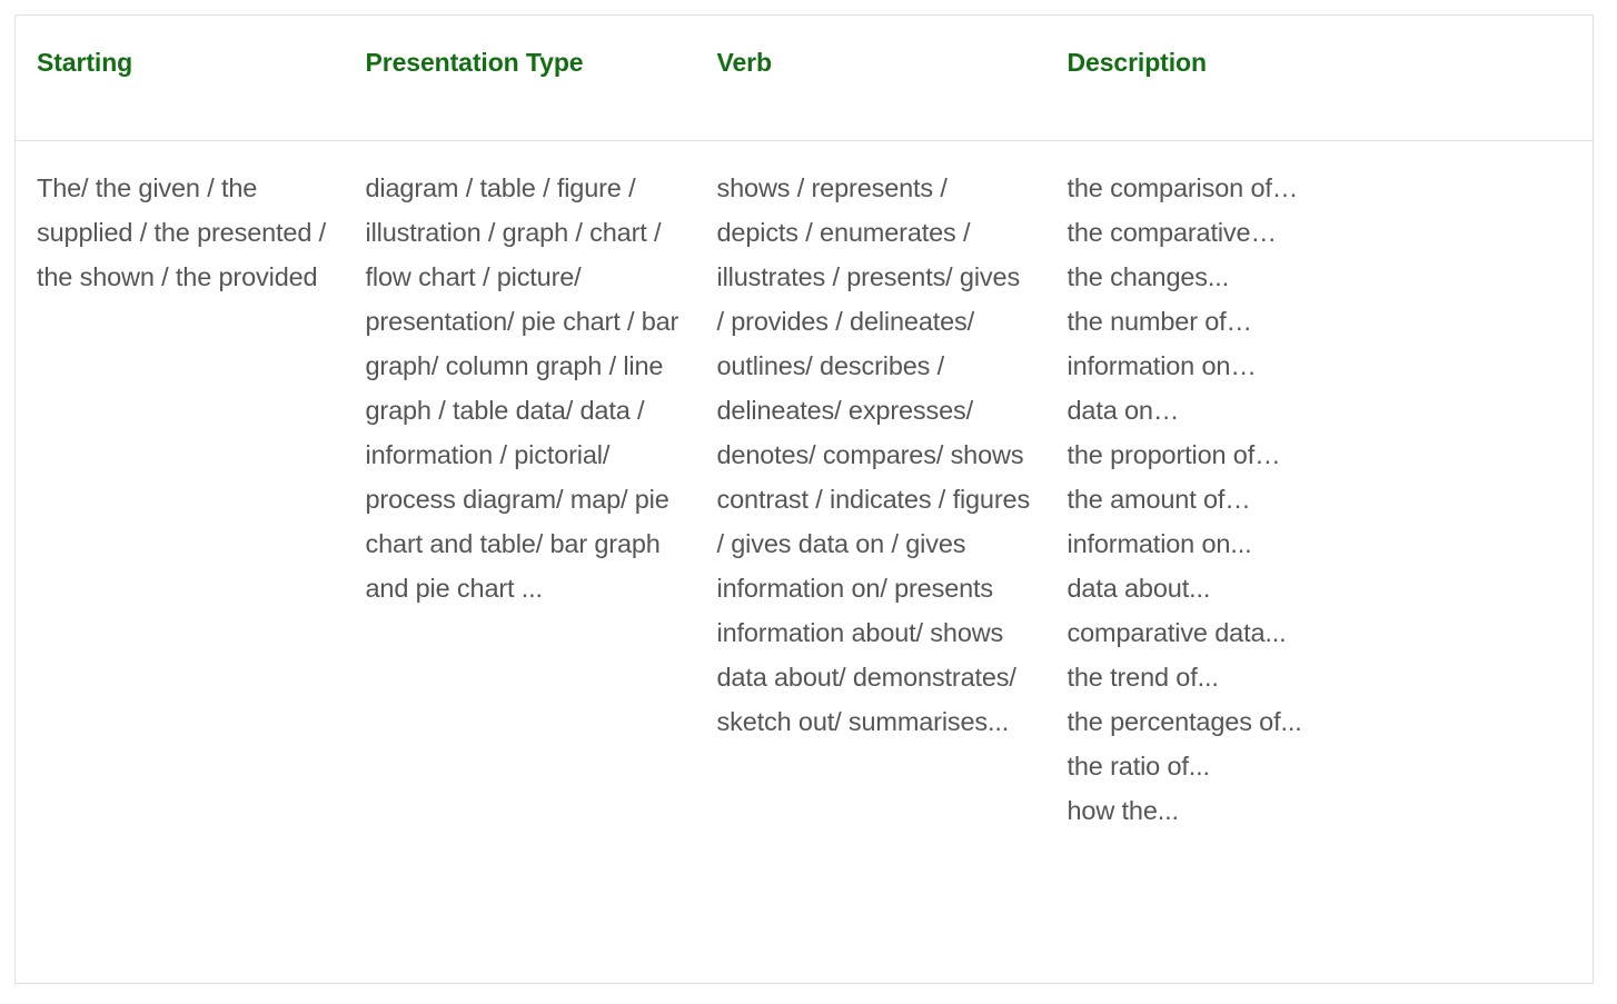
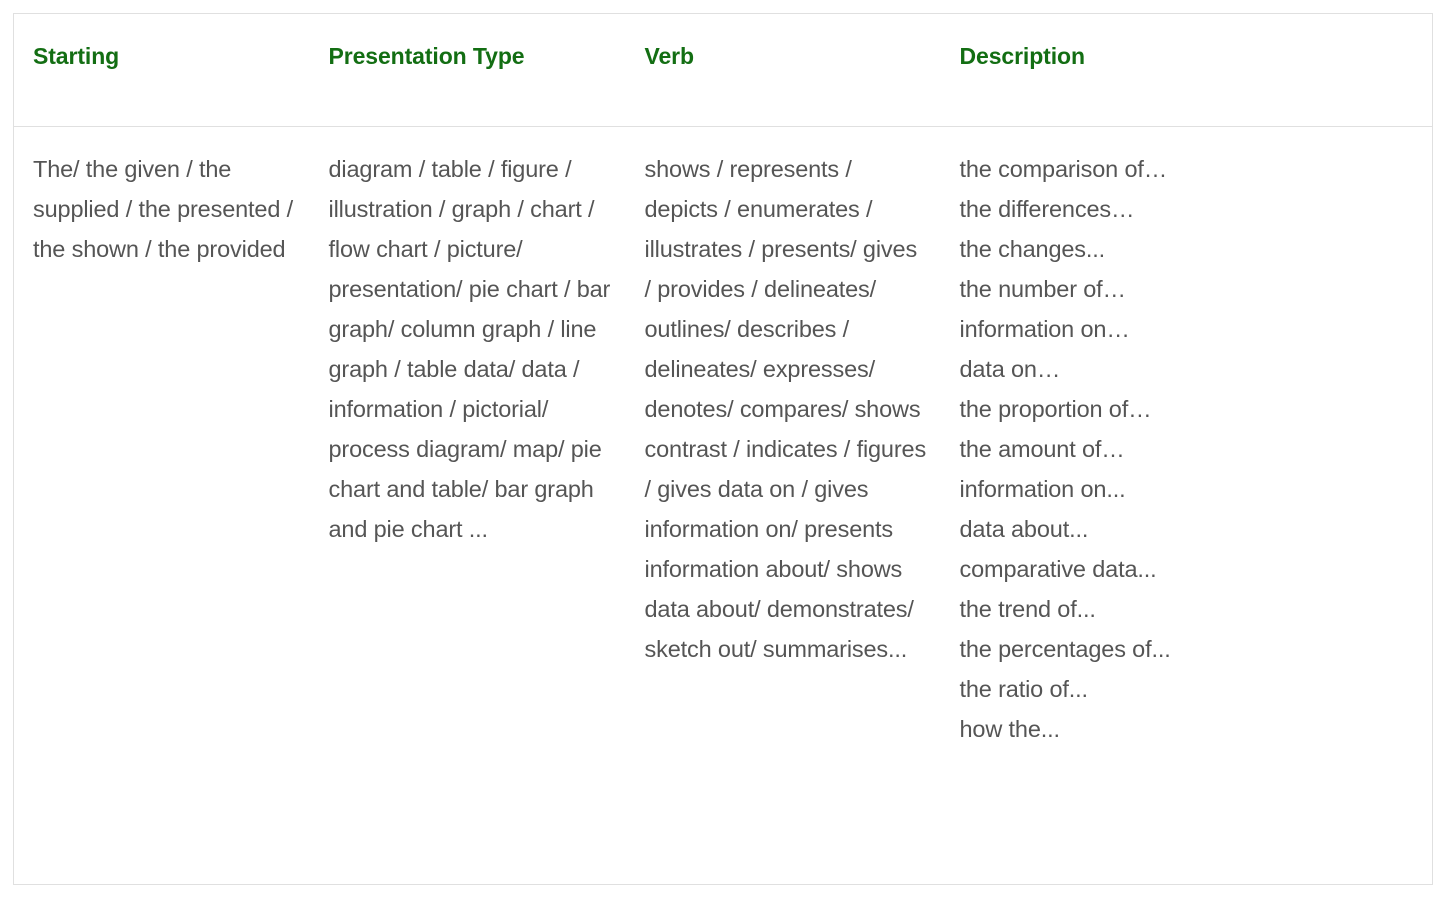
  Starting	Presentation Type	Verb	Description
- The/ the given / the supplied / the presented / the shown / the provided	diagram / table / figure / illustration / graph / chart / flow chart / picture/ presentation/ pie chart / bar graph/ column graph / line graph / table data/ data / information / pictorial/ process diagram/ map/ pie chart and table/ bar graph and pie chart ...	shows / represents / depicts / enumerates / illustrates / presents/ gives / provides / delineates/ outlines/ describes / delineates/ expresses/ denotes/ compares/ shows contrast / indicates / figures / gives data on / gives information on/ presents information about/ shows data about/ demonstrates/ sketch out/ summarises...	the comparison of… the comparative… the changes... the number of… information on… data on… the proportion of… the amount of… information on... data about... comparative data... the trend of... the percentages of... the ratio of... how the...
+ The/ the given / the supplied / the presented / the shown / the provided	diagram / table / figure / illustration / graph / chart / flow chart / picture/ presentation/ pie chart / bar graph/ column graph / line graph / table data/ data / information / pictorial/ process diagram/ map/ pie chart and table/ bar graph and pie chart ...	shows / represents / depicts / enumerates / illustrates / presents/ gives / provides / delineates/ outlines/ describes / delineates/ expresses/ denotes/ compares/ shows contrast / indicates / figures / gives data on / gives information on/ presents information about/ shows data about/ demonstrates/ sketch out/ summarises...	the comparison of… the differences… the changes... the number of… information on… data on… the proportion of… the amount of… information on... data about... comparative data... the trend of... the percentages of... the ratio of... how the...
